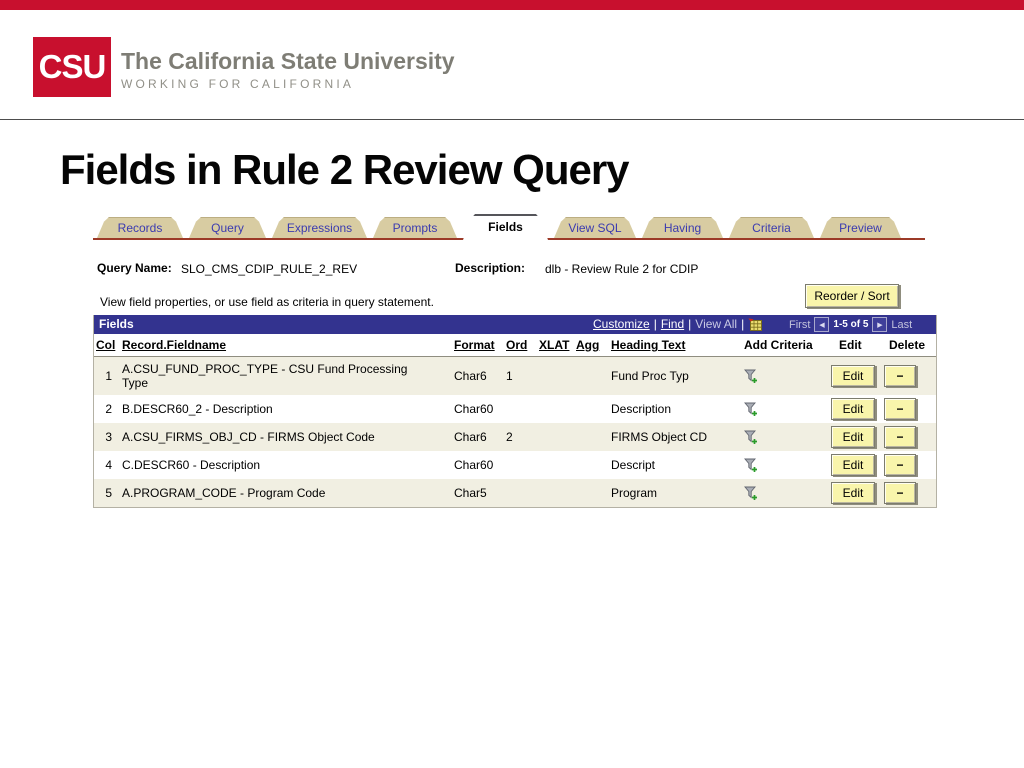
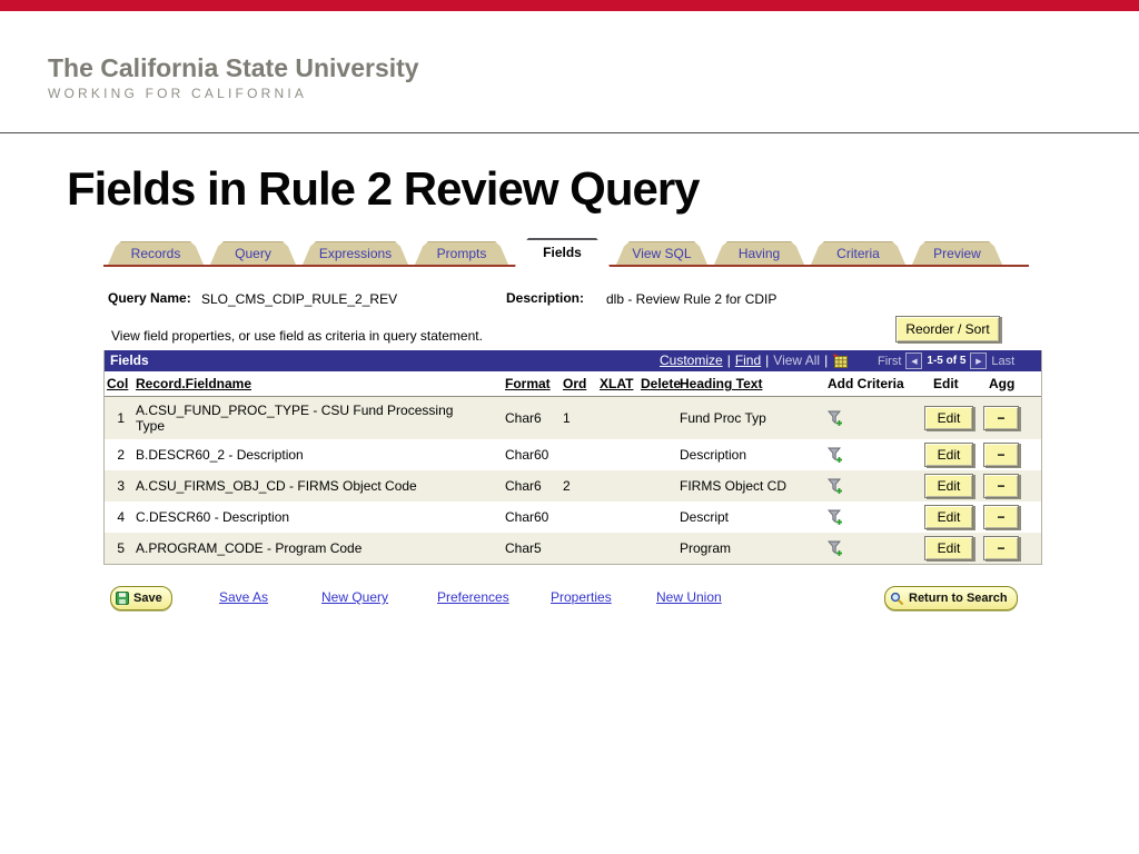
- CSU
  The California State University
  WORKING FOR CALIFORNIA
  Fields in Rule 2 Review Query
  Records
  Query
  Expressions
  Prompts
  Fields
  View SQL
  Having
  Criteria
  Preview
  Query Name:
  SLO_CMS_CDIP_RULE_2_REV
  Description:
  dlb - Review Rule 2 for CDIP
  View field properties, or use field as criteria in query statement.
  Reorder / Sort
  Fields
  Customize
  |
  Find
  |
  View All
  |
  First
  1-5 of 5
  Last
  Col
  Record.Fieldname
  Format
  Ord
  XLAT
- Agg
+ Delete
  Heading Text
  Add Criteria
  Edit
- Delete
+ Agg
  1
  A.CSU_FUND_PROC_TYPE - CSU Fund Processing Type
  Char6
  1
  Fund Proc Typ
  Edit
  −
  2
  B.DESCR60_2 - Description
  Char60
  Description
  Edit
  −
  3
  A.CSU_FIRMS_OBJ_CD - FIRMS Object Code
  Char6
  2
  FIRMS Object CD
  Edit
  −
  4
  C.DESCR60 - Description
  Char60
  Descript
  Edit
  −
  5
  A.PROGRAM_CODE - Program Code
  Char5
  Program
  Edit
  −
+ Save
+ Save As
+ New Query
+ Preferences
+ Properties
+ New Union
+ Return to Search
